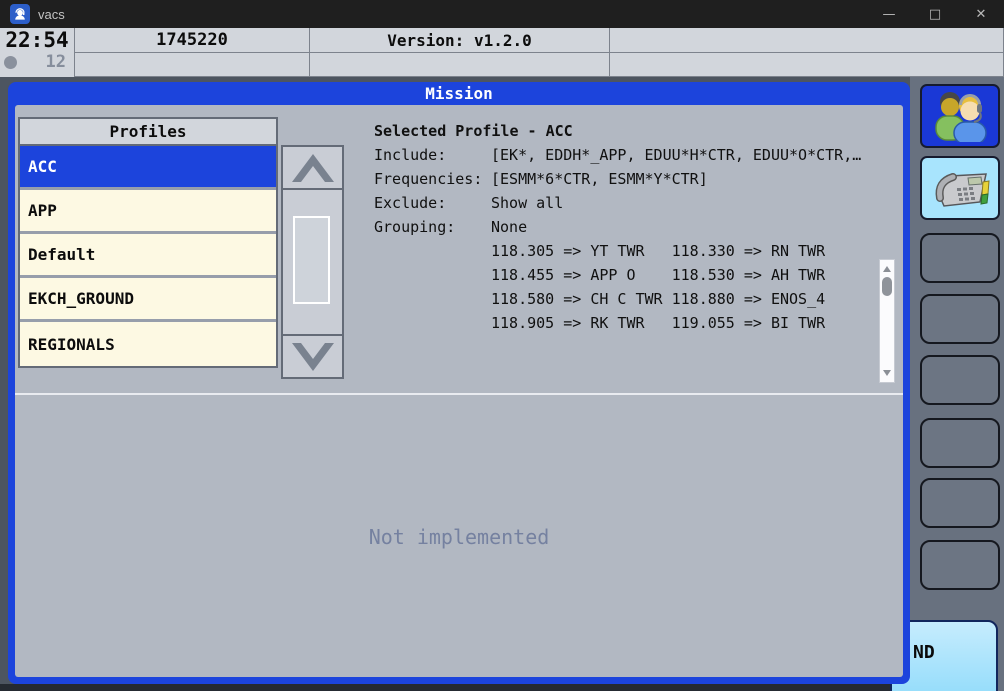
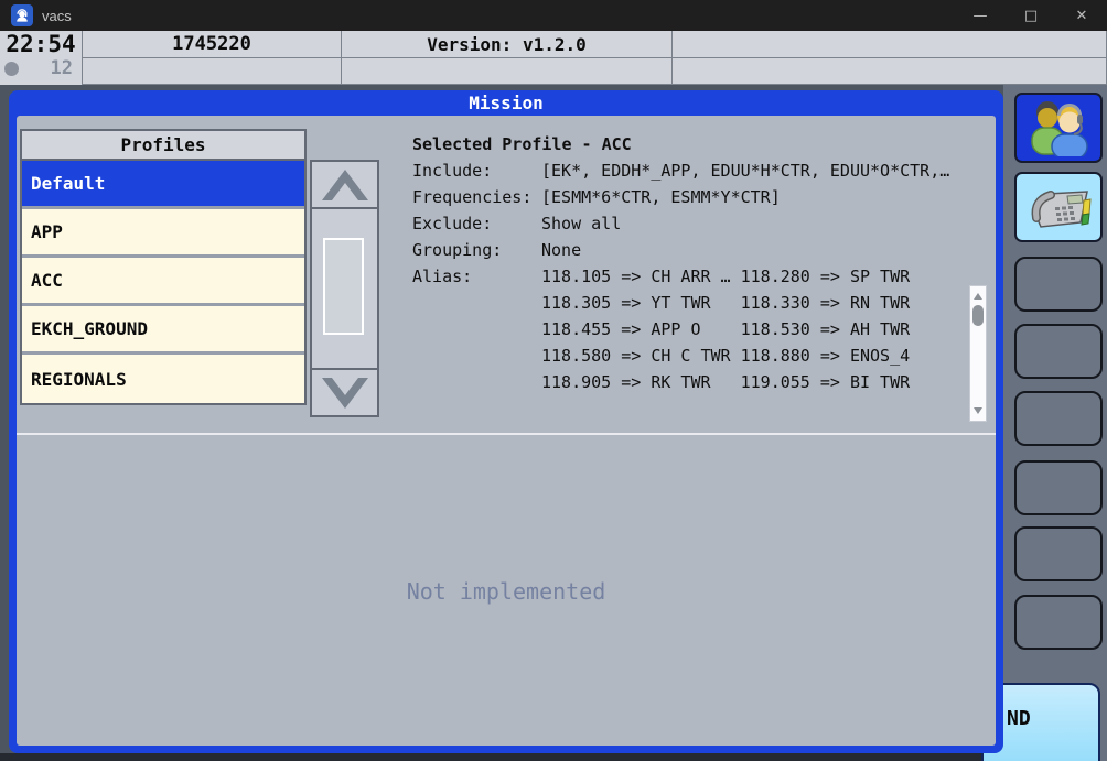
  vacs
  —
  □
  ✕
  22:54
  12
  1745220
  Version: v1.2.0
  ND
  Mission
  Profiles
- ACC
+ Default
  APP
- Default
+ ACC
  EKCH_GROUND
  REGIONALS
  Selected Profile - ACC
  Include:
  [EK*, EDDH*_APP, EDUU*H*CTR, EDUU*O*CTR,…
  Frequencies:
  [ESMM*6*CTR, ESMM*Y*CTR]
  Exclude:
  Show all
  Grouping:
  None
+ Alias:
+ 118.105 => CH ARR … 118.280 => SP TWR
  118.305 => YT TWR 118.330 => RN TWR
  118.455 => APP O 118.530 => AH TWR
  118.580 => CH C TWR 118.880 => ENOS_4
  118.905 => RK TWR 119.055 => BI TWR
  Not implemented
